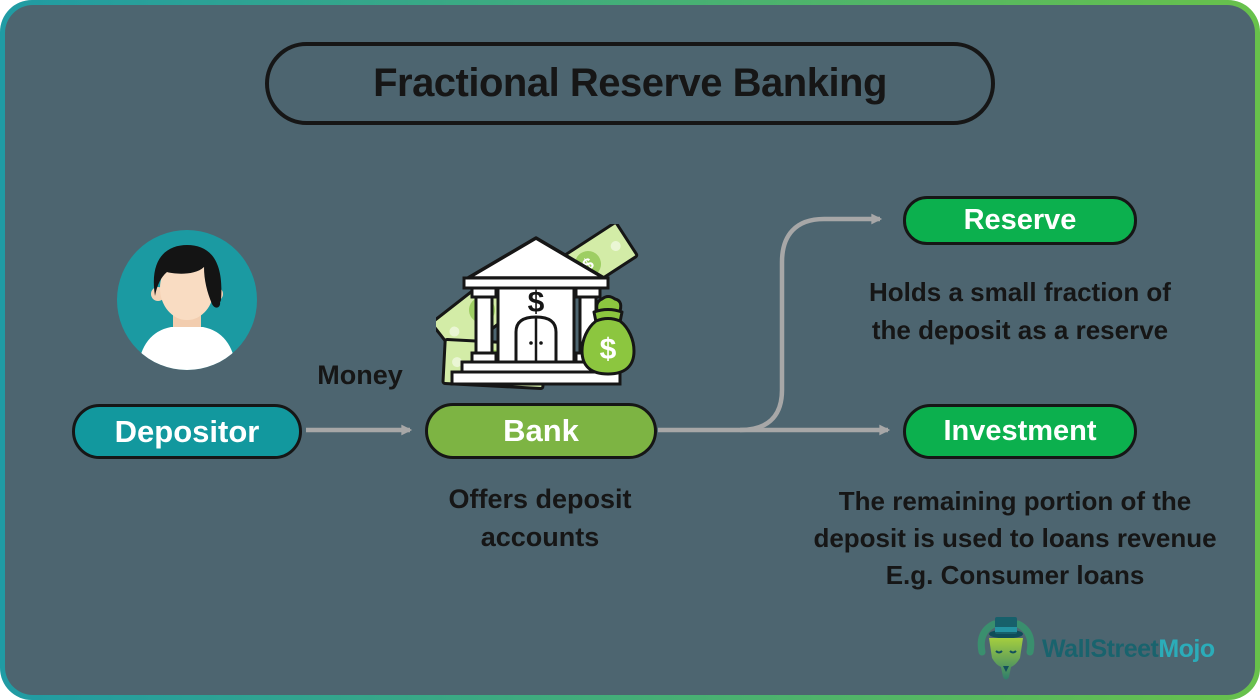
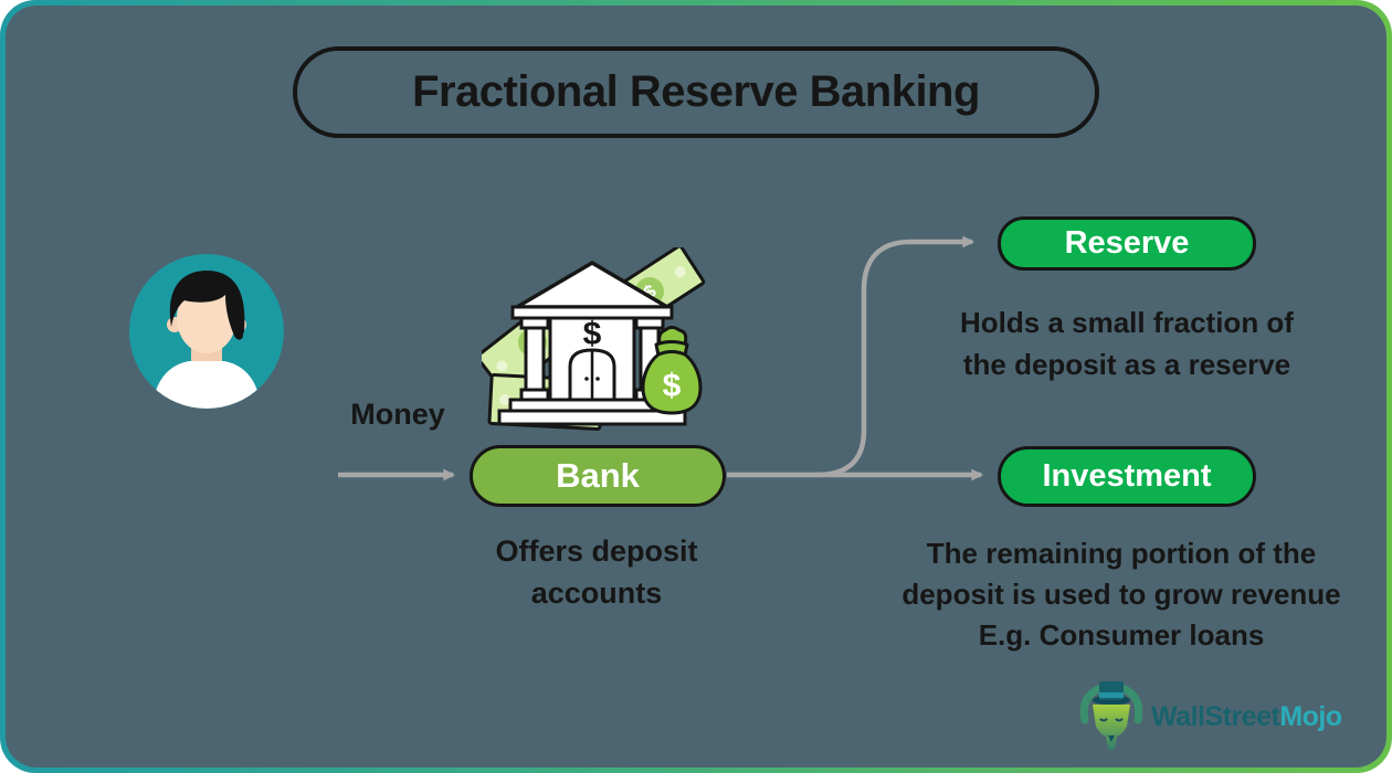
  Fractional Reserve Banking
- Depositor
  Money
  $
  $
  Bank
  Offers deposit
  accounts
  Reserve
  Holds a small fraction of
  the deposit as a reserve
  Investment
  The remaining portion of the
- deposit is used to loans revenue
+ deposit is used to grow revenue
  E.g. Consumer loans
  WallStreetMojo
